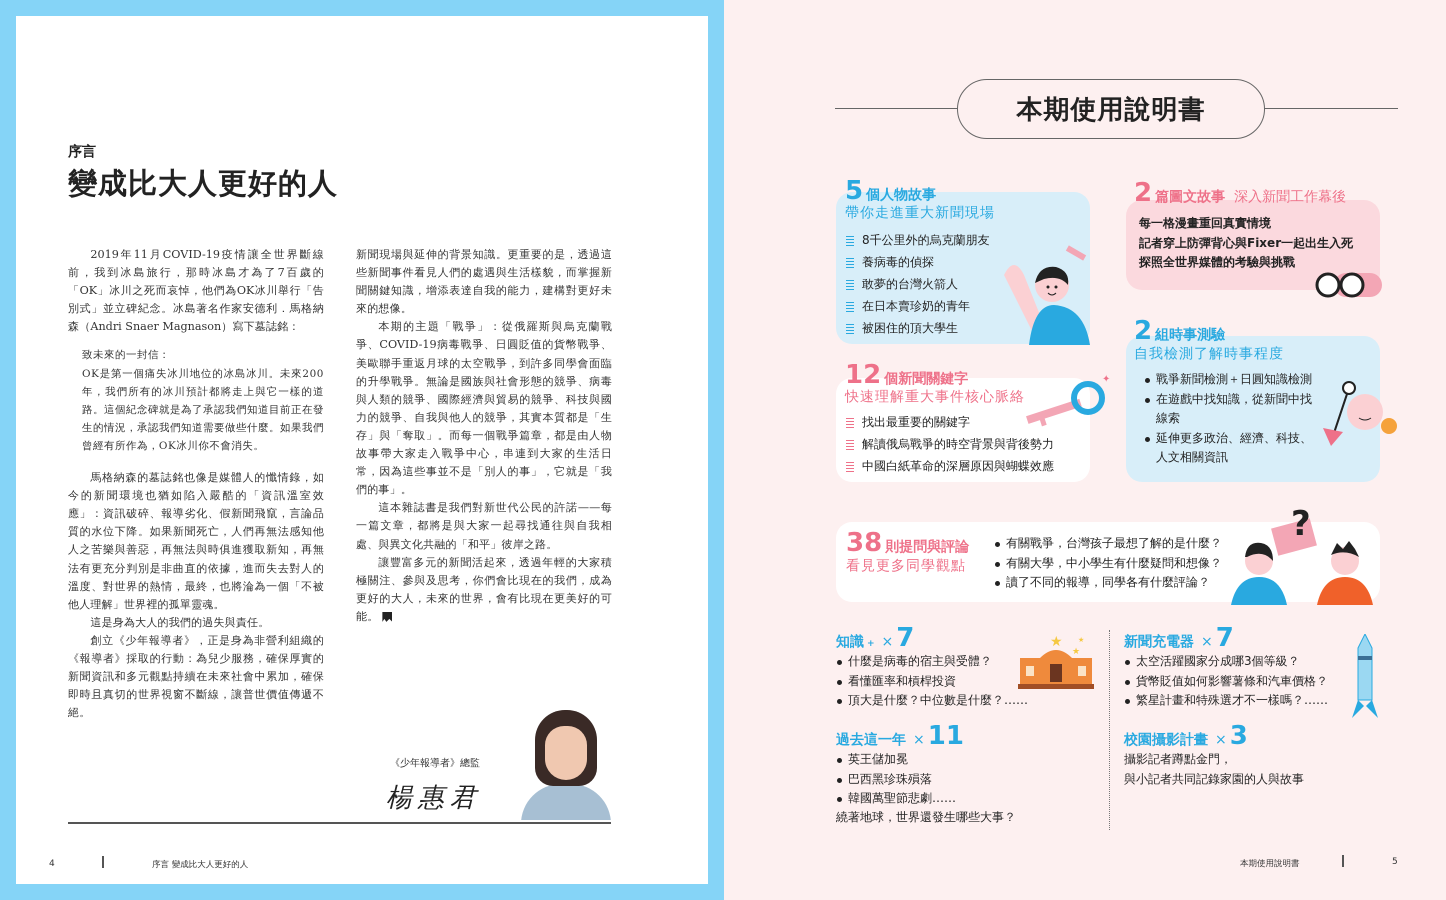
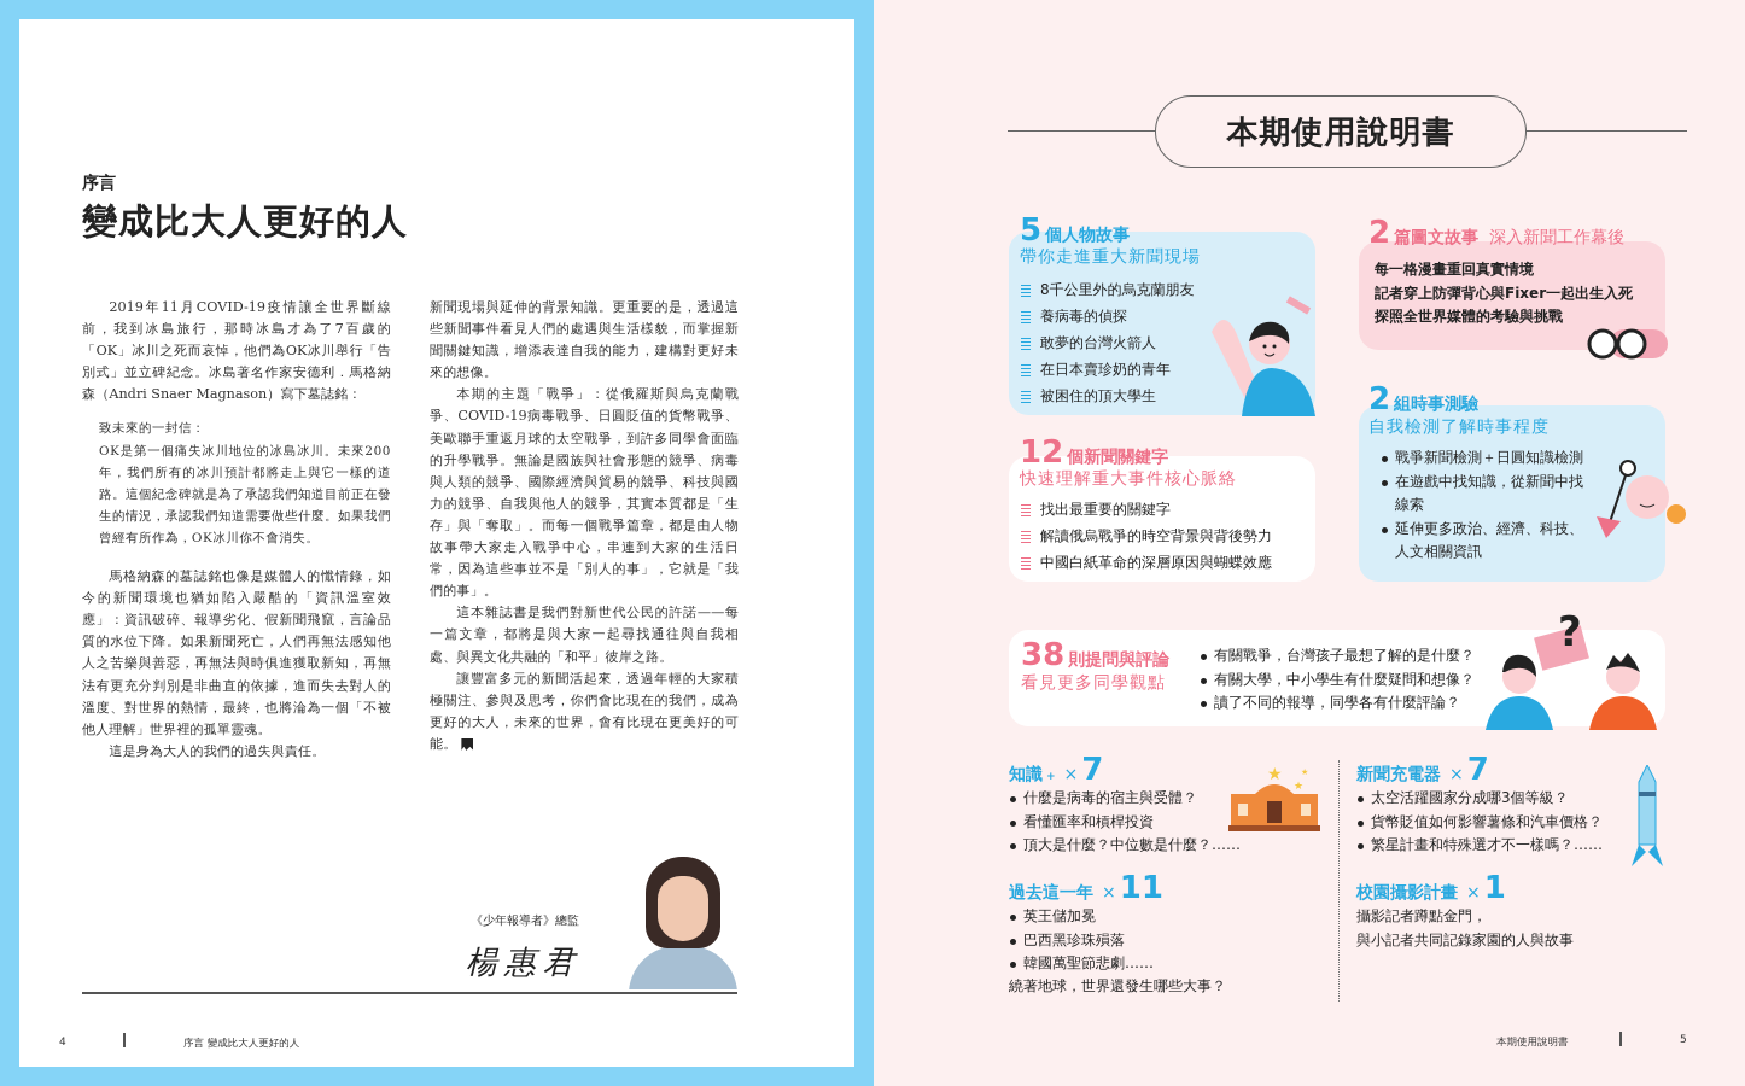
  序言
  變成比大人更好的人
  2019年11月COVID-19疫情讓全世界斷線前，我到冰島旅行，那時冰島才為了7百歲的「OK」冰川之死而哀悼，他們為OK冰川舉行「告別式」並立碑紀念。冰島著名作家安德利．馬格納森（Andri Snaer Magnason）寫下墓誌銘：
  致未來的一封信：
  OK是第一個痛失冰川地位的冰島冰川。未來200年，我們所有的冰川預計都將走上與它一樣的道路。這個紀念碑就是為了承認我們知道目前正在發生的情況，承認我們知道需要做些什麼。如果我們曾經有所作為，OK冰川你不會消失。
  馬格納森的墓誌銘也像是媒體人的懺情錄，如今的新聞環境也猶如陷入嚴酷的「資訊溫室效應」：資訊破碎、報導劣化、假新聞飛竄，言論品質的水位下降。如果新聞死亡，人們再無法感知他人之苦樂與善惡，再無法與時俱進獲取新知，再無法有更充分判別是非曲直的依據，進而失去對人的溫度、對世界的熱情，最終，也將淪為一個「不被他人理解」世界裡的孤單靈魂。
  這是身為大人的我們的過失與責任。
- 創立《少年報導者》，正是身為非營利組織的《報導者》採取的行動：為兒少服務，確保厚實的新聞資訊和多元觀點持續在未來社會中累加，確保即時且真切的世界視窗不斷線，讓普世價值傳遞不絕。
  新聞現場與延伸的背景知識。更重要的是，透過這些新聞事件看見人們的處遇與生活樣貌，而掌握新聞關鍵知識，增添表達自我的能力，建構對更好未來的想像。
  本期的主題「戰爭」：從俄羅斯與烏克蘭戰爭、COVID-19病毒戰爭、日圓貶值的貨幣戰爭、美歐聯手重返月球的太空戰爭，到許多同學會面臨的升學戰爭。無論是國族與社會形態的競爭、病毒與人類的競爭、國際經濟與貿易的競爭、科技與國力的競爭、自我與他人的競爭，其實本質都是「生存」與「奪取」。而每一個戰爭篇章，都是由人物故事帶大家走入戰爭中心，串連到大家的生活日常，因為這些事並不是「別人的事」，它就是「我們的事」。
  這本雜誌書是我們對新世代公民的許諾——每一篇文章，都將是與大家一起尋找通往與自我相處、與異文化共融的「和平」彼岸之路。
  讓豐富多元的新聞活起來，透過年輕的大家積極關注、參與及思考，你們會比現在的我們，成為更好的大人，未來的世界，會有比現在更美好的可能。
  《少年報導者》總監
  楊惠君
  4
  序言 變成比大人更好的人
  本期使用說明書
  5
  個人物故事
  帶你走進重大新聞現場
  8千公里外的烏克蘭朋友
  養病毒的偵探
  敢夢的台灣火箭人
  在日本賣珍奶的青年
  被困住的頂大學生
  2
  篇圖文故事
  深入新聞工作幕後
  每一格漫畫重回真實情境
  記者穿上防彈背心與Fixer一起出生入死
  探照全世界媒體的考驗與挑戰
  12
  個新聞關鍵字
  快速理解重大事件核心脈絡
  找出最重要的關鍵字
  解讀俄烏戰爭的時空背景與背後勢力
  中國白紙革命的深層原因與蝴蝶效應
- ✦
  2
  組時事測驗
  自我檢測了解時事程度
  戰爭新聞檢測＋日圓知識檢測
  在遊戲中找知識，從新聞中找線索
  延伸更多政治、經濟、科技、人文相關資訊
  38
  則提問與評論
  看見更多同學觀點
  有關戰爭，台灣孩子最想了解的是什麼？
  有關大學，中小學生有什麼疑問和想像？
  讀了不同的報導，同學各有什麼評論？
  ?
  知識
  +
  ×
  7
  什麼是病毒的宿主與受體？
  看懂匯率和槓桿投資
  頂大是什麼？中位數是什麼？……
  ★
  ★
  ★
  新聞充電器
  ×
  7
  太空活躍國家分成哪3個等級？
  貨幣貶值如何影響薯條和汽車價格？
  繁星計畫和特殊選才不一樣嗎？……
  過去這一年
  ×
  11
  英王儲加冕
  巴西黑珍珠殞落
  韓國萬聖節悲劇……
  繞著地球，世界還發生哪些大事？
  校園攝影計畫
  ×
- 3
+ 1
  攝影記者蹲點金門，
  與小記者共同記錄家園的人與故事
  本期使用說明書
  5
